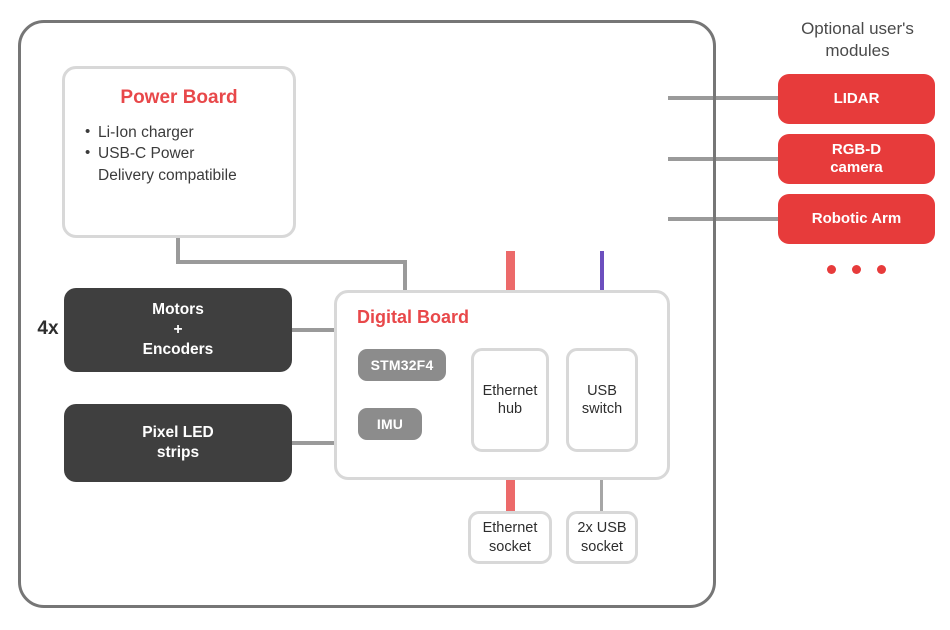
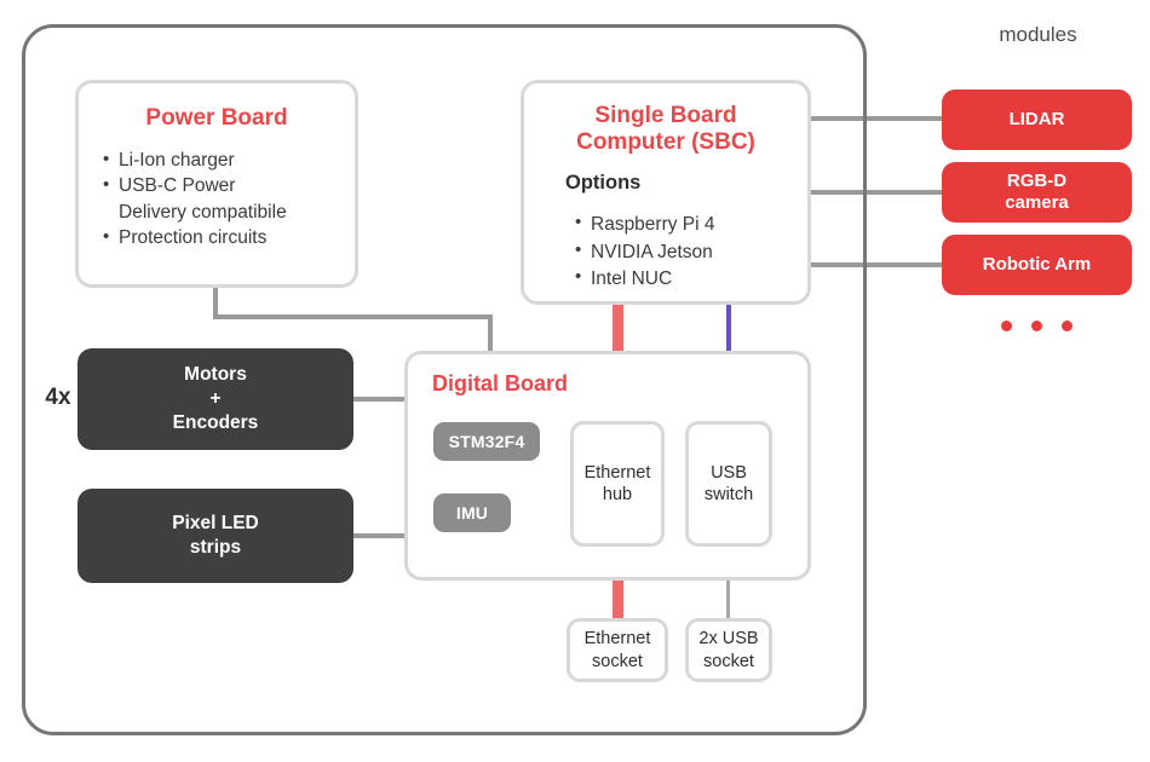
  Power Board
  Li-Ion charger
  USB-C Power
  Delivery compatibile
+ Protection circuits
+ Single Board
+ Computer (SBC)
+ Options
+ Raspberry Pi 4
+ NVIDIA Jetson
+ Intel NUC
  Digital Board
  STM32F4
  IMU
  Ethernet
  hub
  USB
  switch
  Ethernet
  socket
  2x USB
  socket
  4x
  Motors
  +
  Encoders
  Pixel LED
  strips
- Optional user's
  modules
  LIDAR
  RGB-D
  camera
  Robotic Arm
